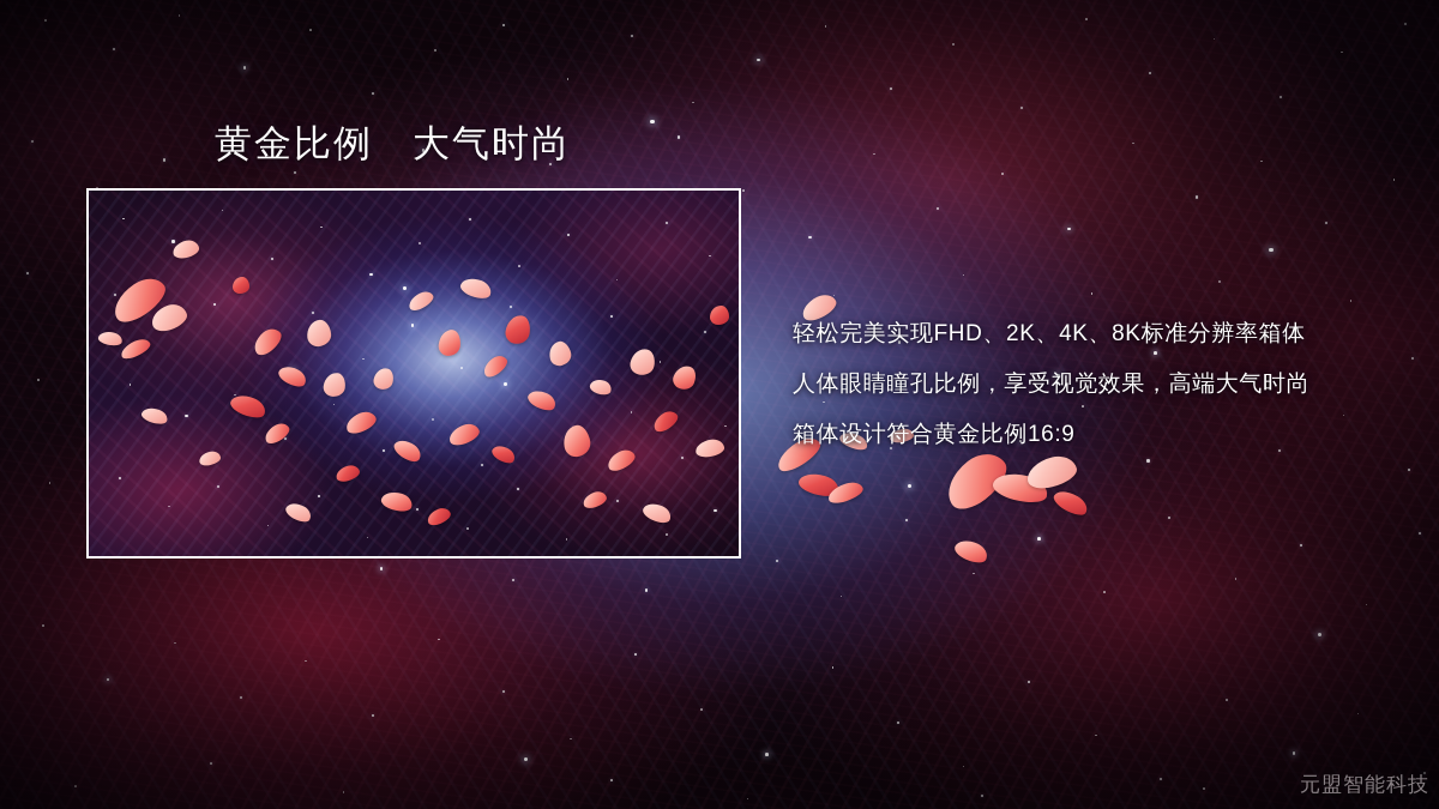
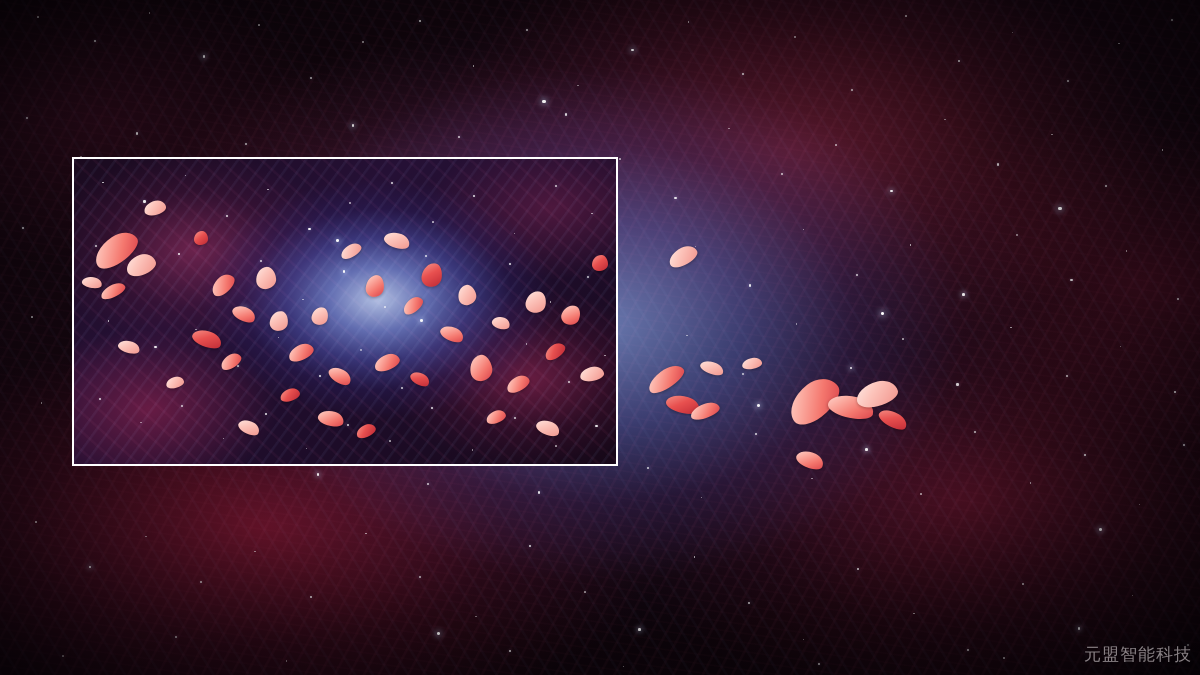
- 黄金比例 大气时尚
- 轻松完美实现FHD、2K、4K、8K标准分辨率箱体
- 人体眼睛瞳孔比例，享受视觉效果，高端大气时尚
- 箱体设计符合黄金比例16:9
  元盟智能科技
